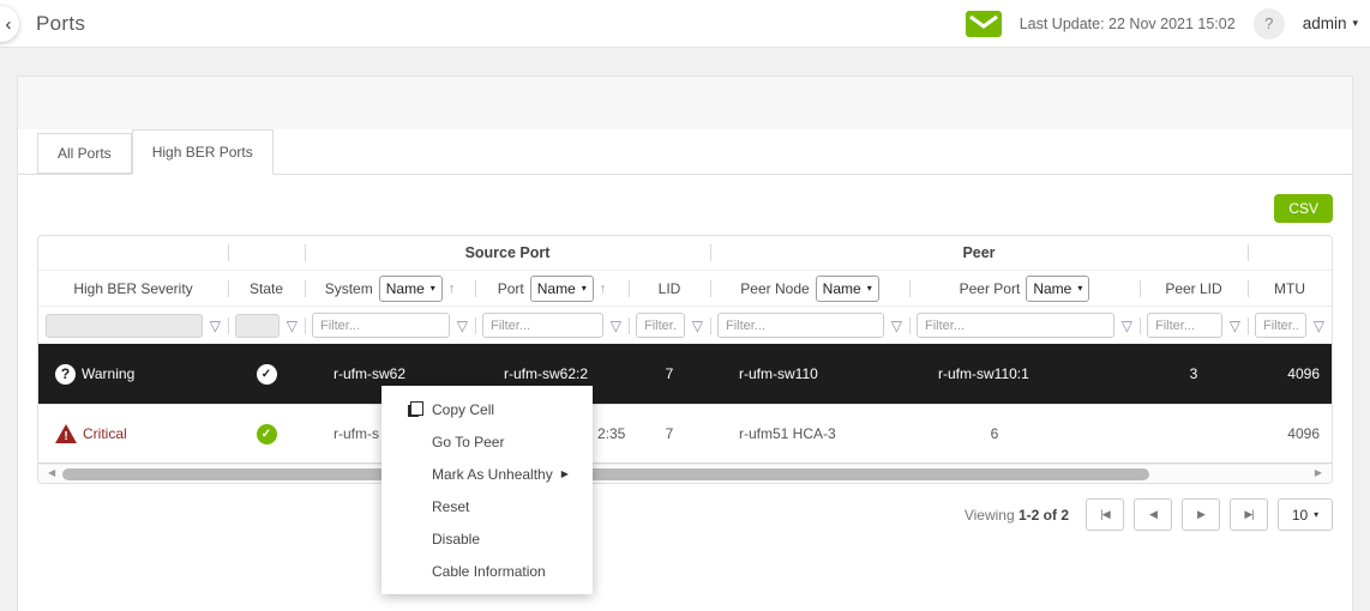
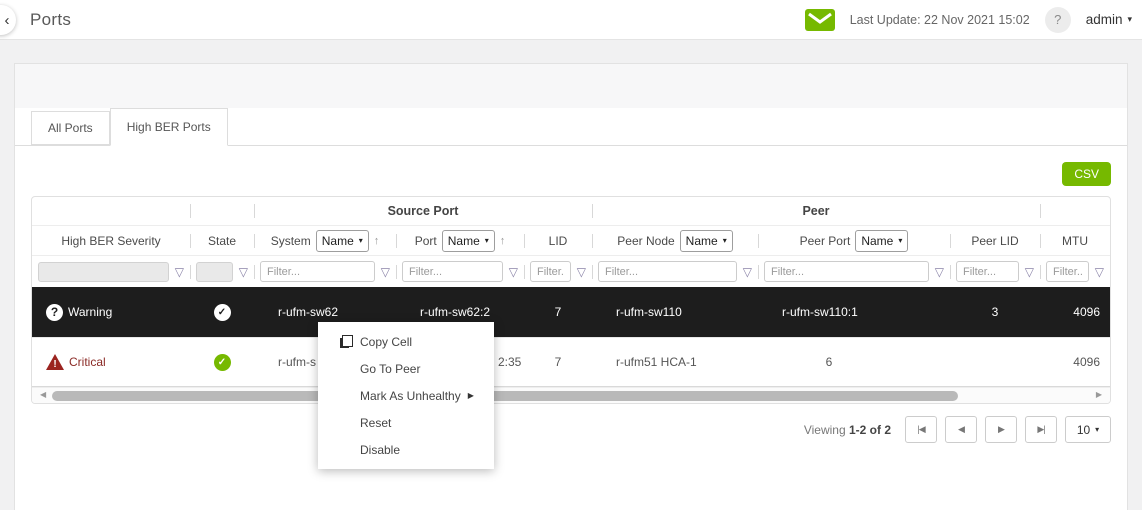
  ‹
  Ports
  Last Update: 22 Nov 2021 15:02
  ?
  admin
  ▾
  All Ports
  High BER Ports
  CSV
  Source Port
  Peer
  High BER Severity
  State
  System
  Name
  ▾
  ↑
  Port
  Name
  ▾
  ↑
  LID
  Peer Node
  Name
  ▾
  Peer Port
  Name
  ▾
  Peer LID
  MTU
  ▽
  ▽
  Filter...
  ▽
  Filter...
  ▽
  Filter.
  ▽
  Filter...
  ▽
  Filter...
  ▽
  Filter...
  ▽
  Filter..
  ▽
  ?
  Warning
  ✓
  r-ufm-sw62
  r-ufm-sw62:2
  7
  r-ufm-sw110
  r-ufm-sw110:1
  3
  4096
  !
  Critical
  ✓
  r-ufm-s
  2:35
  7
- r-ufm51 HCA-3
+ r-ufm51 HCA-1
  6
  4096
  ◀
  ▶
  Viewing 1-2 of 2
  |◀
  ◀
  ▶
  ▶|
  10
  ▾
  Copy Cell
  Go To Peer
  Mark As Unhealthy
  ▶
  Reset
  Disable
- Cable Information
